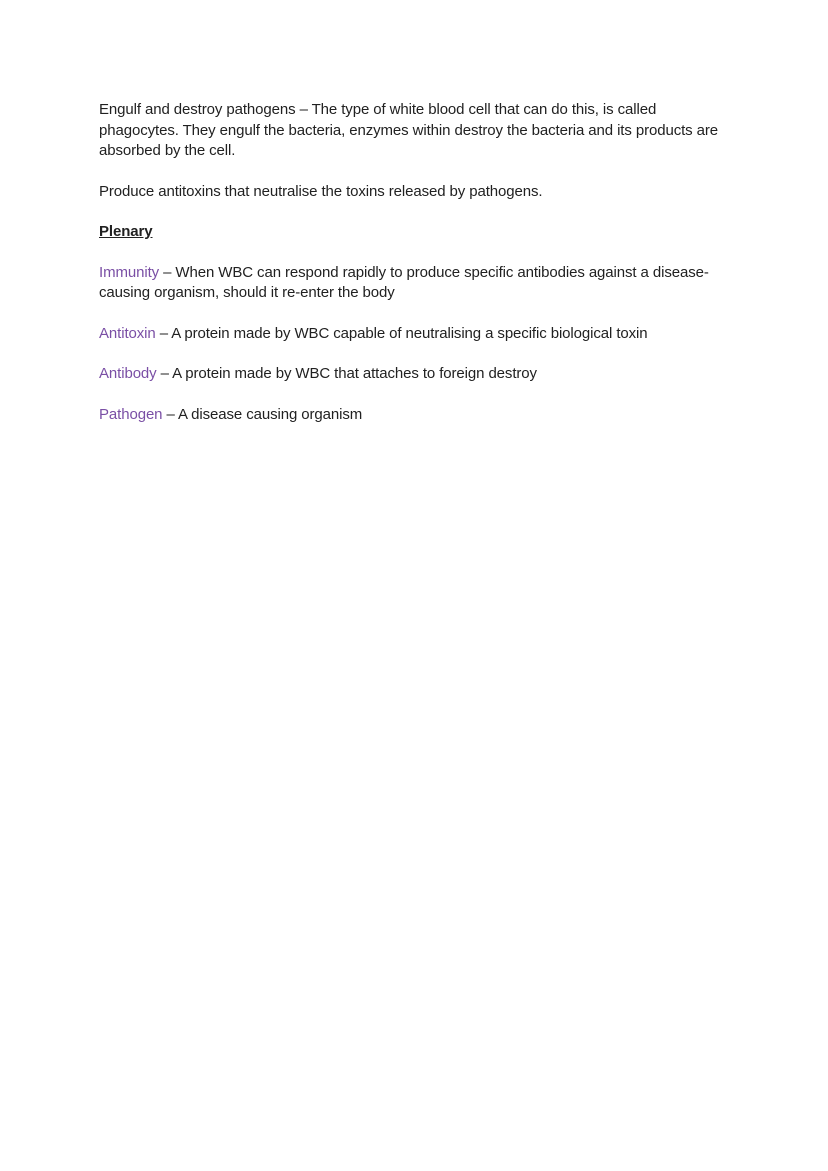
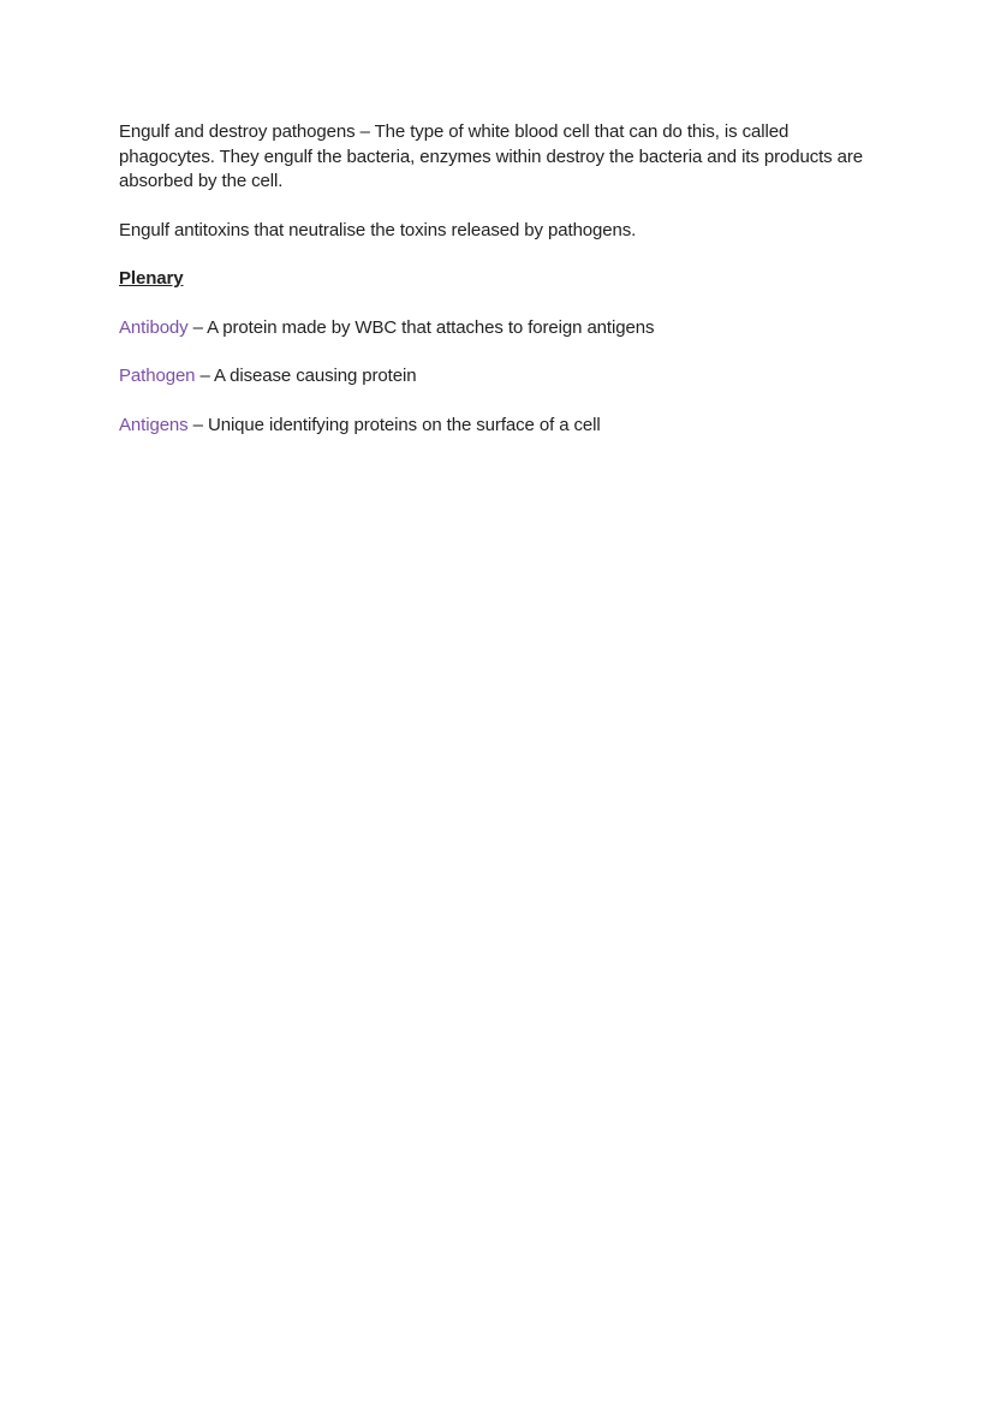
  Engulf and destroy pathogens – The type of white blood cell that can do this, is called phagocytes. They engulf the bacteria, enzymes within destroy the bacteria and its products are absorbed by the cell.
- Produce antitoxins that neutralise the toxins released by pathogens.
+ Engulf antitoxins that neutralise the toxins released by pathogens.
  Plenary
- Immunity – When WBC can respond rapidly to produce specific antibodies against a disease-causing organism, should it re-enter the body
- Antitoxin – A protein made by WBC capable of neutralising a specific biological toxin
- Antibody – A protein made by WBC that attaches to foreign destroy
+ Antibody – A protein made by WBC that attaches to foreign antigens
- Pathogen – A disease causing organism
+ Pathogen – A disease causing protein
+ Antigens – Unique identifying proteins on the surface of a cell
